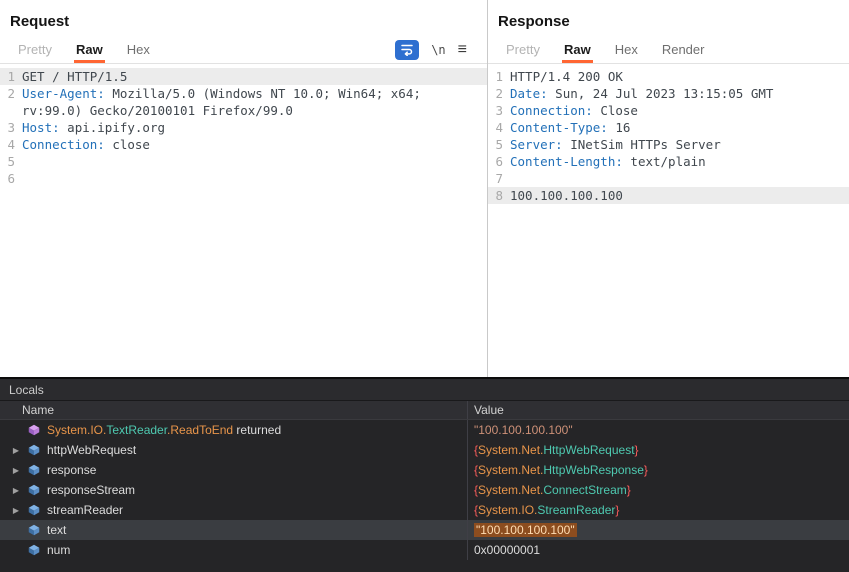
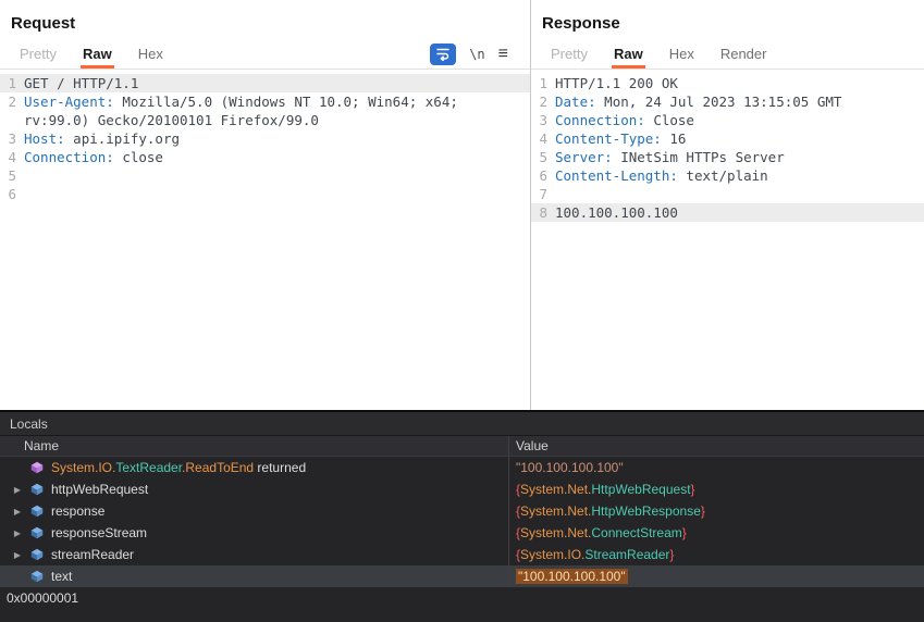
  Request
  Pretty
  Raw
  Hex
  \n
  ≡
  1
- GET / HTTP/1.5
+ GET / HTTP/1.1
  2
  User-Agent: Mozilla/5.0 (Windows NT 10.0; Win64; x64;
  rv:99.0) Gecko/20100101 Firefox/99.0
  3
  Host: api.ipify.org
  4
  Connection: close
  5
  6
  Response
  Pretty
  Raw
  Hex
  Render
  1
- HTTP/1.4 200 OK
+ HTTP/1.1 200 OK
  2
- Date: Sun, 24 Jul 2023 13:15:05 GMT
+ Date: Mon, 24 Jul 2023 13:15:05 GMT
  3
  Connection: Close
  4
  Content-Type: 16
  5
  Server: INetSim HTTPs Server
  6
  Content-Length: text/plain
  7
  8
  100.100.100.100
  Locals
  Name
  Value
  System.IO.TextReader.ReadToEnd returned
  "100.100.100.100"
  ▶
  httpWebRequest
  {System.Net.HttpWebRequest}
  ▶
  response
  {System.Net.HttpWebResponse}
  ▶
  responseStream
  {System.Net.ConnectStream}
  ▶
  streamReader
  {System.IO.StreamReader}
  text
  "100.100.100.100"
- num
  0x00000001
